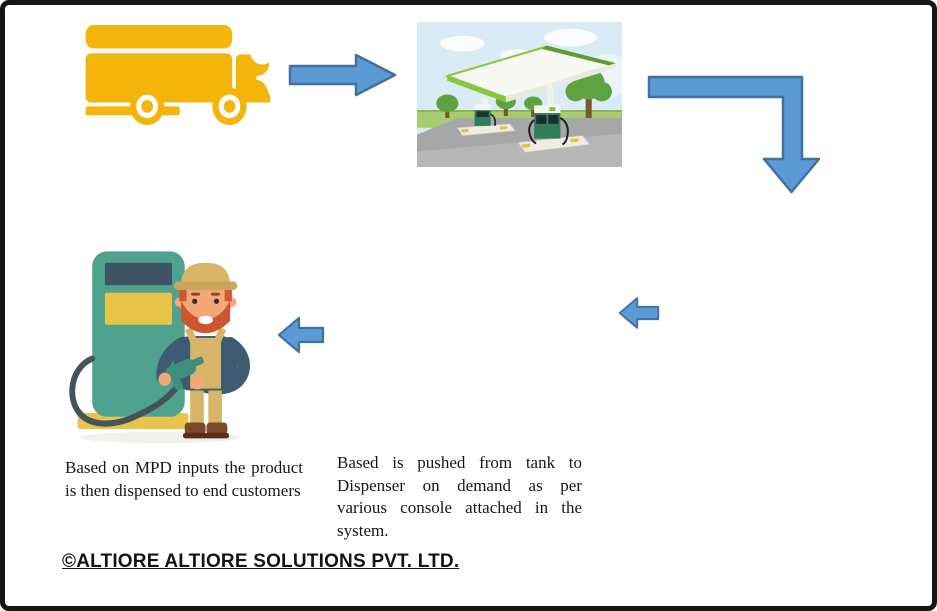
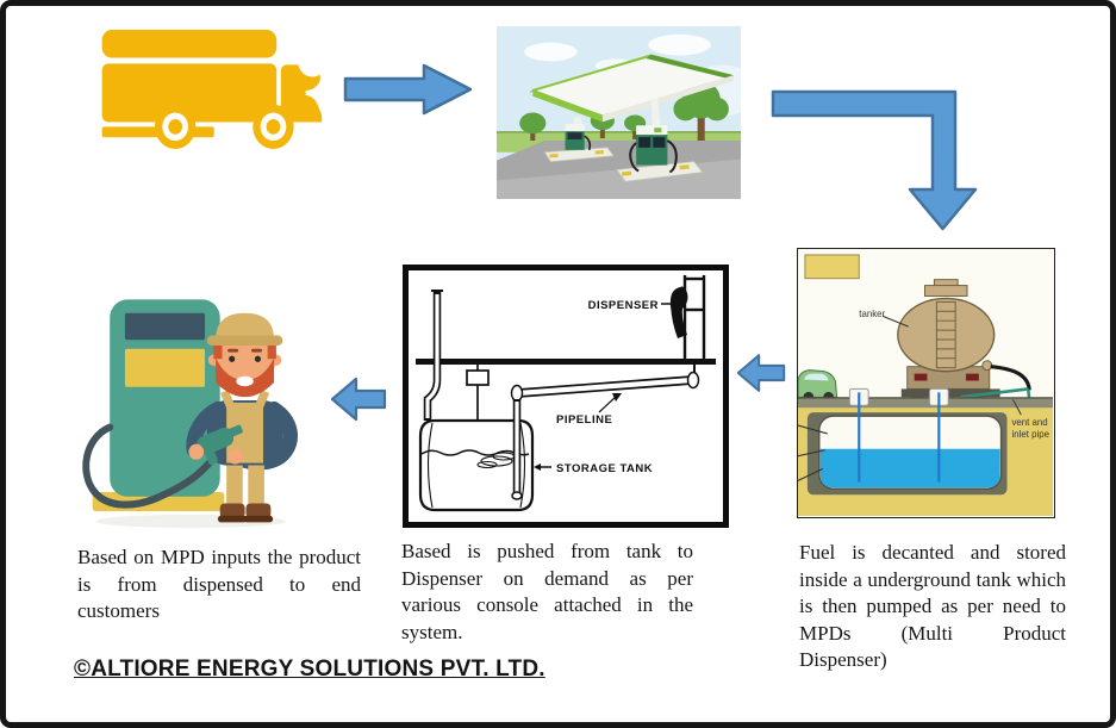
+ tanker
+ vent and
+ inlet pipe
+ DISPENSER
+ PIPELINE
+ STORAGE TANK
- Based on MPD inputs the product is then dispensed to end customers
+ Based on MPD inputs the product is from dispensed to end customers
  Based is pushed from tank to Dispenser on demand as per various console attached in the system.
+ Fuel is decanted and stored inside a underground tank which is then pumped as per need to MPDs (Multi Product Dispenser)
- ©ALTIORE ALTIORE SOLUTIONS PVT. LTD.
+ ©ALTIORE ENERGY SOLUTIONS PVT. LTD.
